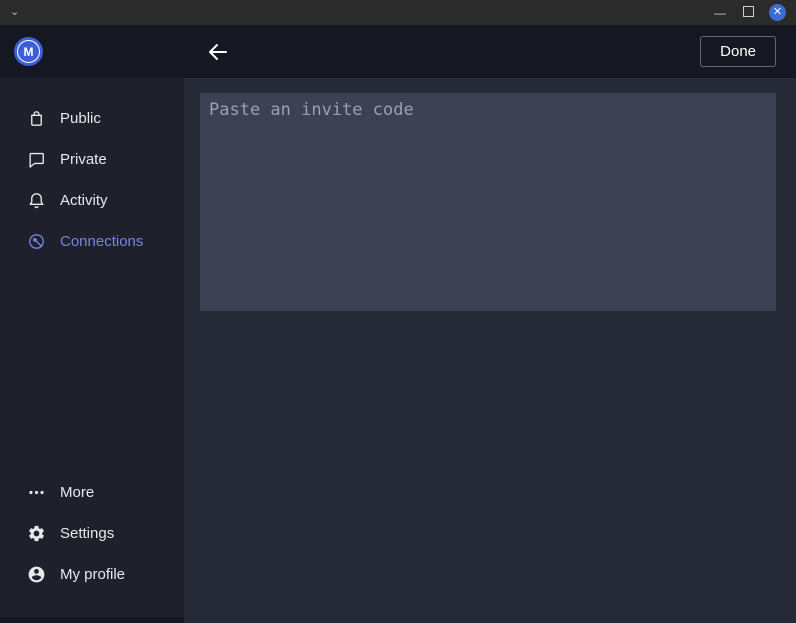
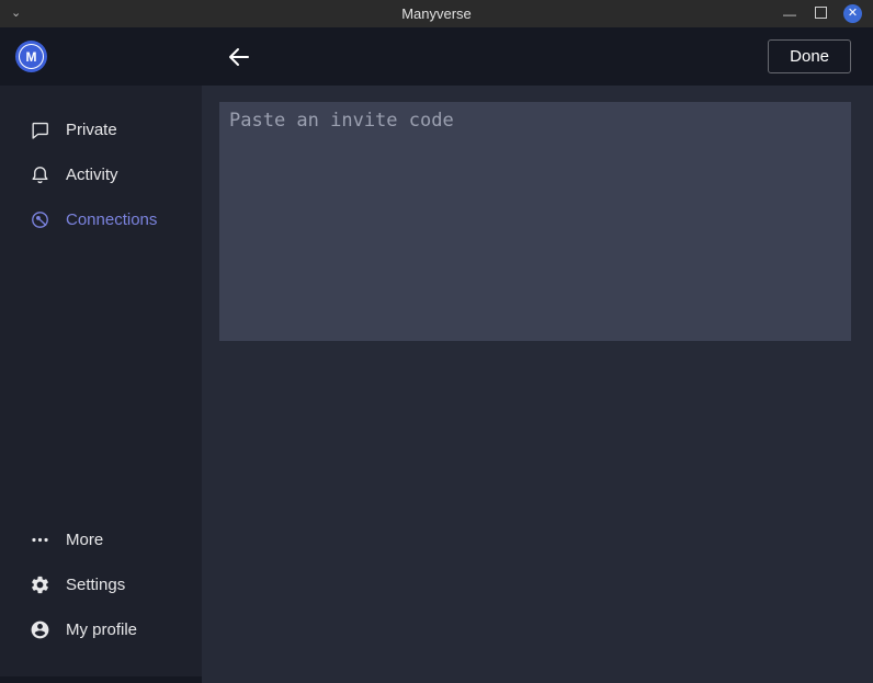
  ⌄
+ Manyverse
  —
  ✕
  M
  Done
- Public
  Private
  Activity
  Connections
  More
  Settings
  My profile
  Paste an invite code
